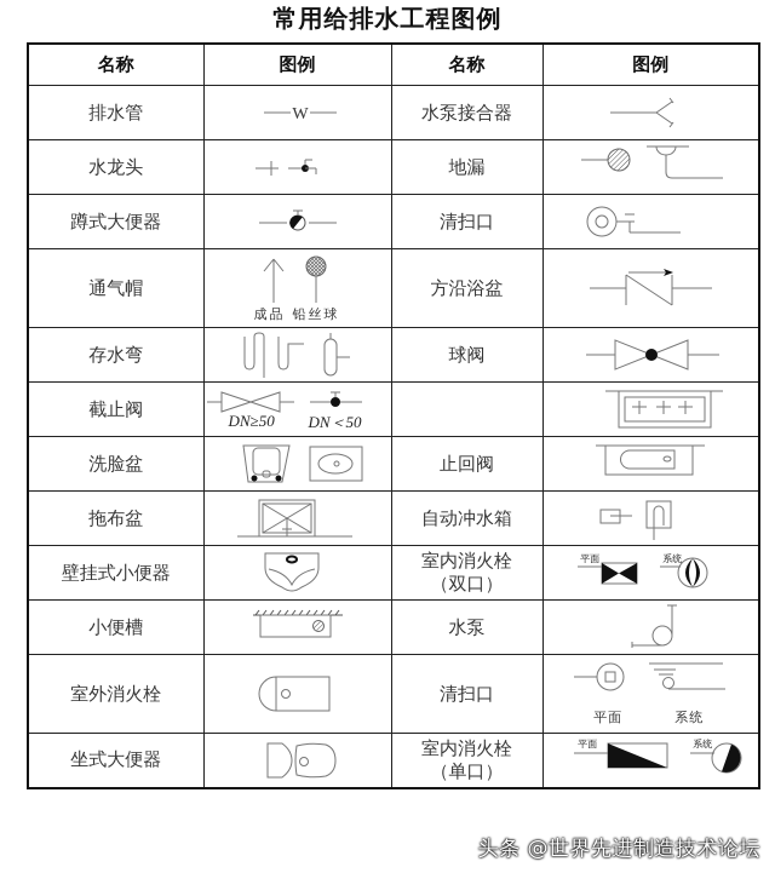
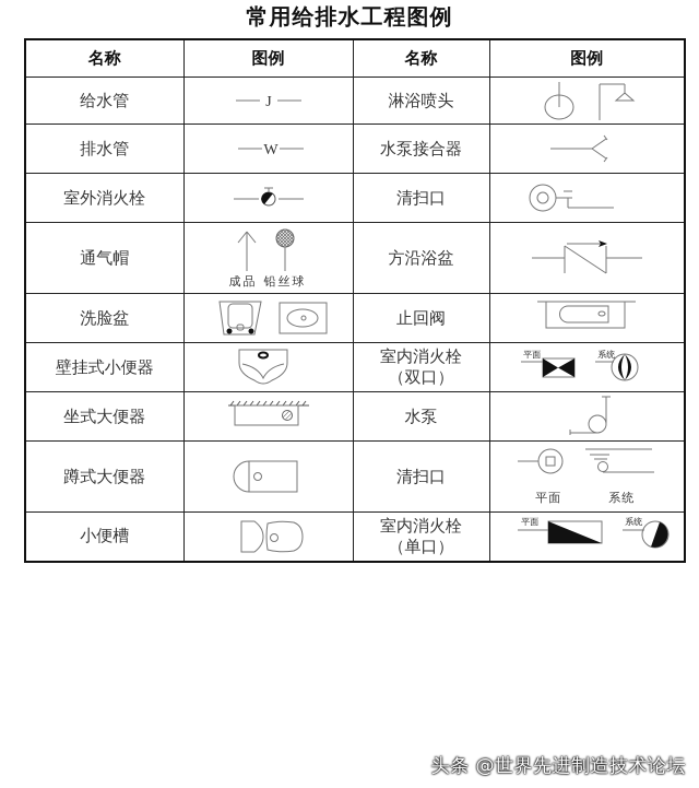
  常用给排水工程图例
  名称	图例	名称	图例
+ 给水管	J	淋浴喷头
  排水管	W	水泵接合器
- 水龙头		地漏
- 蹲式大便器		清扫口
+ 室外消火栓		清扫口
  通气帽	成品 铅丝球	方沿浴盆
- 存水弯		球阀
- 截止阀	DN≥50 DN＜50
  洗脸盆		止回阀
- 拖布盆		自动冲水箱
  壁挂式小便器		室内消火栓（双口）	平面 系统
- 小便槽		水泵
+ 坐式大便器		水泵
- 室外消火栓		清扫口	平面 系统
+ 蹲式大便器		清扫口	平面 系统
- 坐式大便器		室内消火栓（单口）	平面 系统
+ 小便槽		室内消火栓（单口）	平面 系统
  头条 @世界先进制造技术论坛
